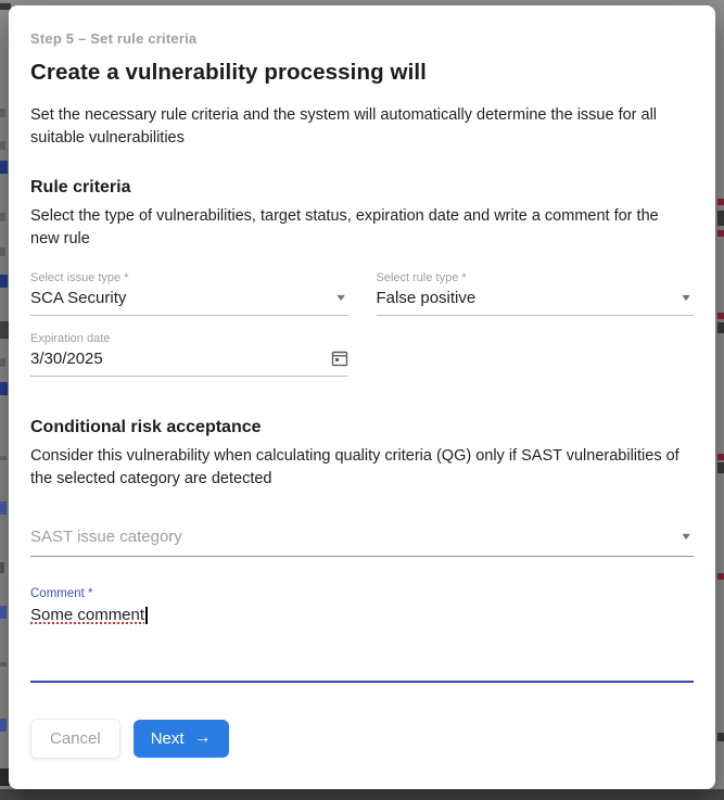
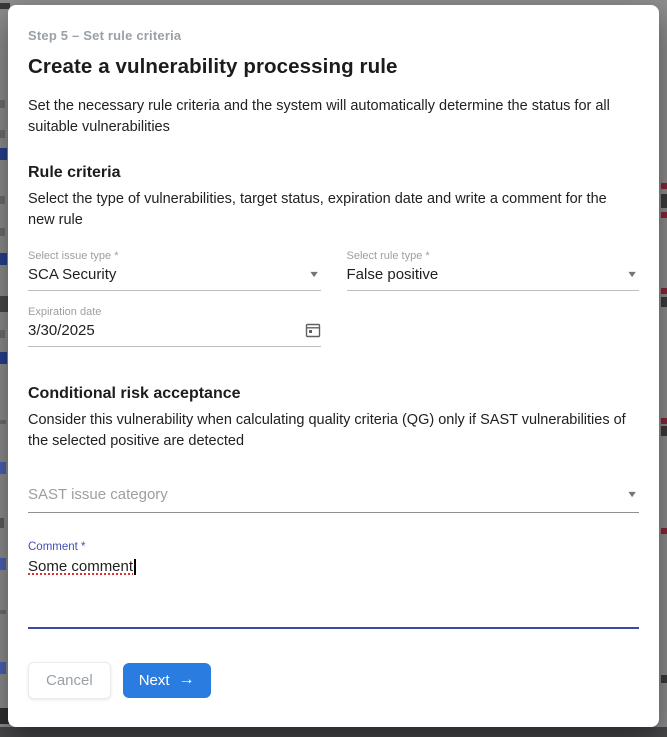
  Step 5 – Set rule criteria
- Create a vulnerability processing will
+ Create a vulnerability processing rule
- Set the necessary rule criteria and the system will automatically determine the issue for all suitable vulnerabilities
+ Set the necessary rule criteria and the system will automatically determine the status for all suitable vulnerabilities
  Rule criteria
  Select the type of vulnerabilities, target status, expiration date and write a comment for the new rule
  Select issue type *
  SCA Security
  ▼
  Select rule type *
  False positive
  ▼
  Expiration date
  3/30/2025
  Conditional risk acceptance
- Consider this vulnerability when calculating quality criteria (QG) only if SAST vulnerabilities of the selected category are detected
+ Consider this vulnerability when calculating quality criteria (QG) only if SAST vulnerabilities of the selected positive are detected
  SAST issue category
  ▼
  Comment *
  Some comment
  Cancel
  Next
  →
